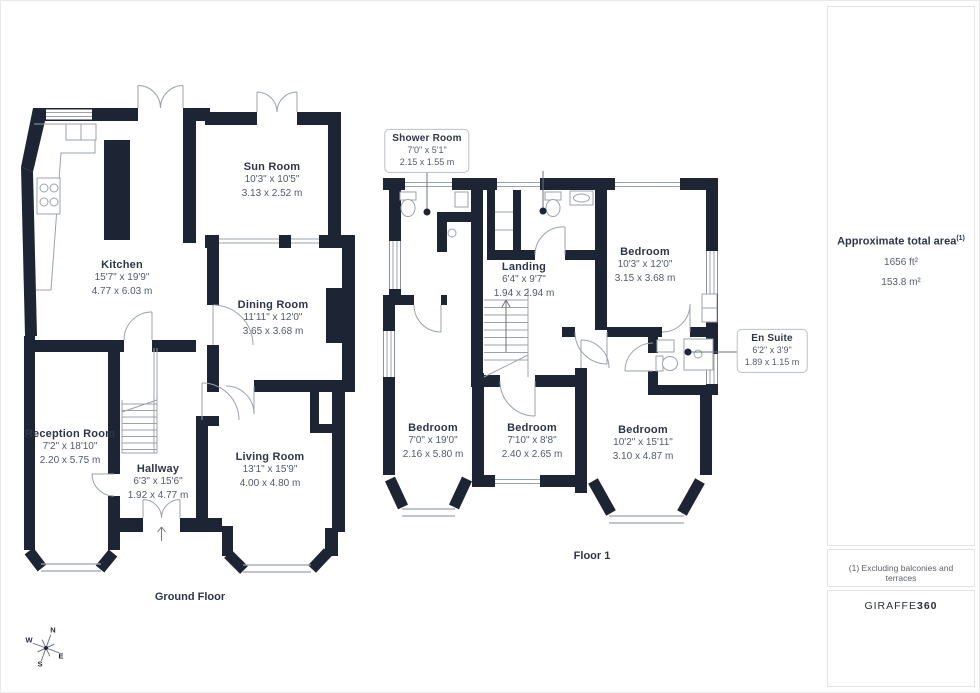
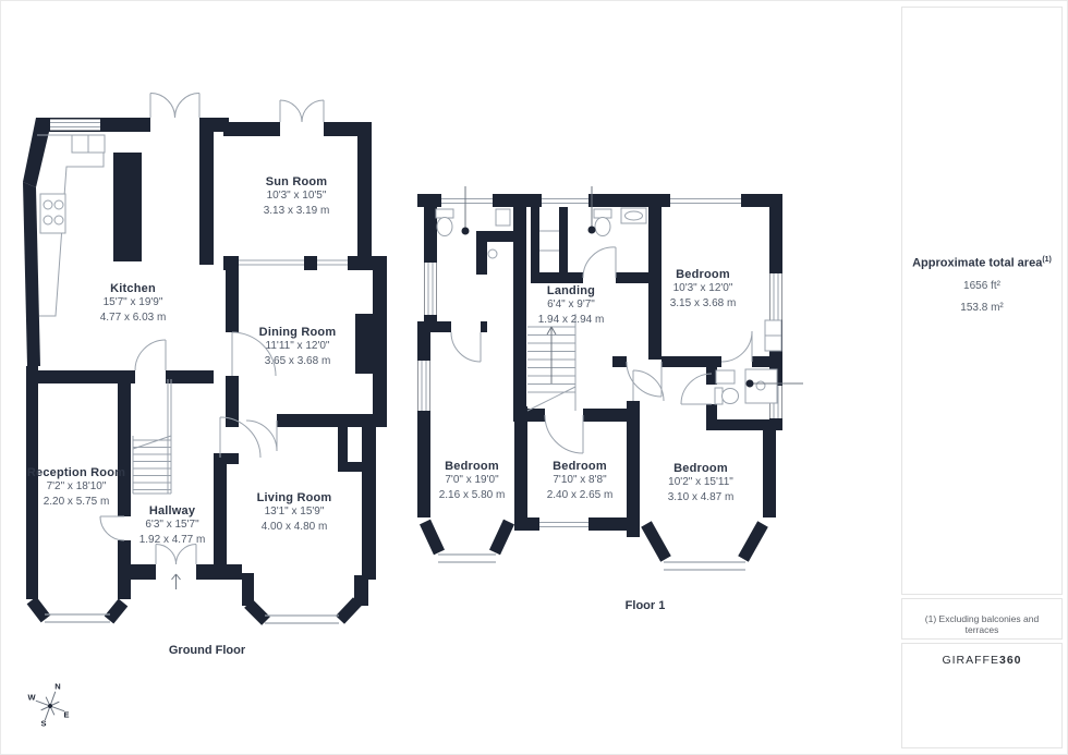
  Kitchen
  15'7" x 19'9"
  4.77 x 6.03 m
  Sun Room
  10'3" x 10'5"
- 3.13 x 2.52 m
+ 3.13 x 3.19 m
  Dining Room
  11'11" x 12'0"
  3.65 x 3.68 m
  Reception Room
  7'2" x 18'10"
  2.20 x 5.75 m
  Hallway
- 6'3" x 15'6"
+ 6'3" x 15'7"
  1.92 x 4.77 m
  Living Room
  13'1" x 15'9"
  4.00 x 4.80 m
  Ground Floor
  Landing
  6'4" x 9'7"
  1.94 x 2.94 m
  Bedroom
  10'3" x 12'0"
  3.15 x 3.68 m
  Bedroom
  7'0" x 19'0"
  2.16 x 5.80 m
  Bedroom
  7'10" x 8'8"
  2.40 x 2.65 m
  Bedroom
  10'2" x 15'11"
  3.10 x 4.87 m
  Floor 1
- Shower Room
- 7'0" x 5'1"
- 2.15 x 1.55 m
- En Suite
- 6'2" x 3'9"
- 1.89 x 1.15 m
  N
  E
  S
  W
  Approximate total area
  1656 ft²
  153.8 m²
  (1) Excluding balconies and terraces
  GIRAFFE360
